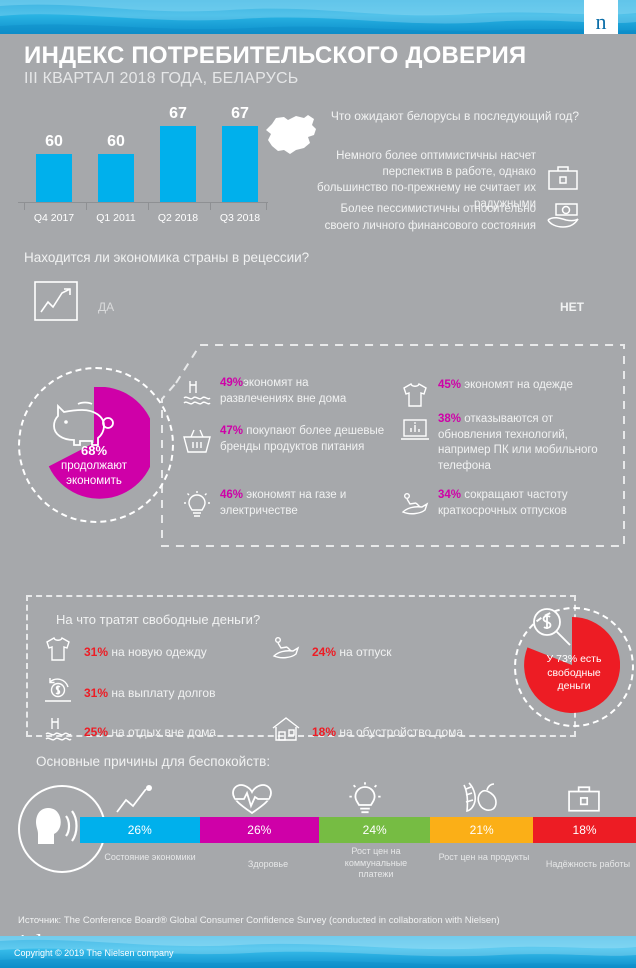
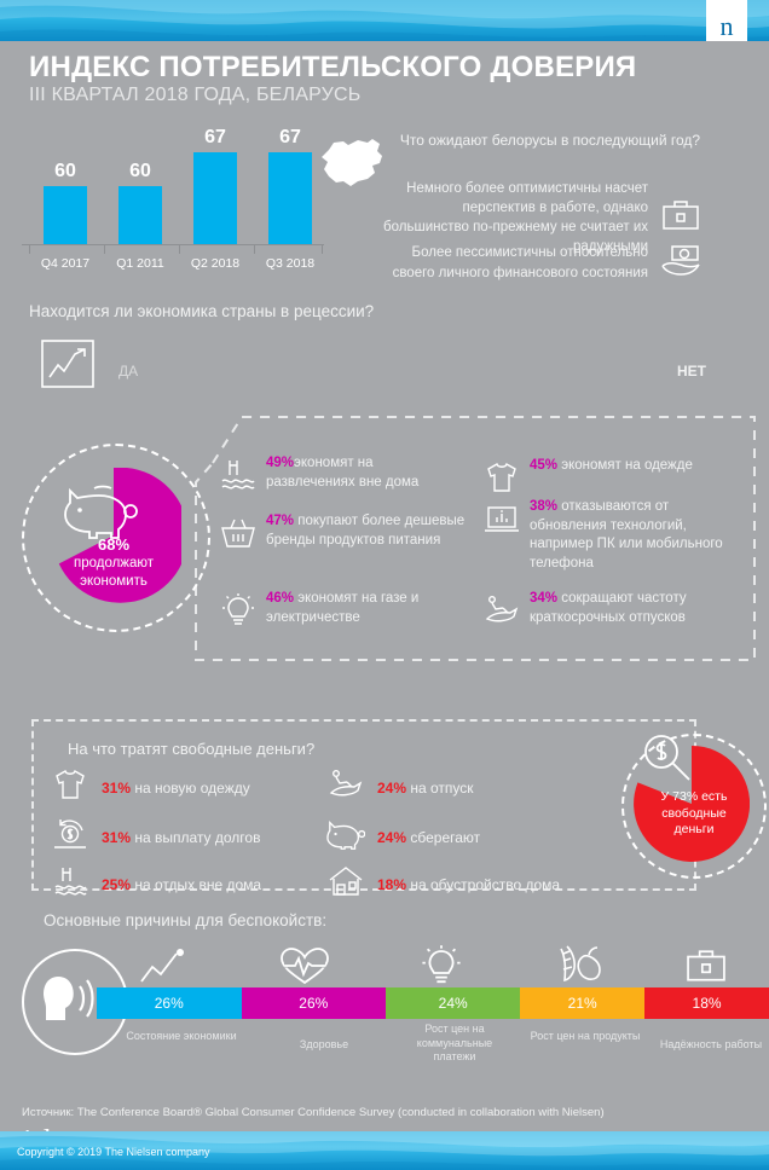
  n
  ИНДЕКС ПОТРЕБИТЕЛЬСКОГО ДОВЕРИЯ
  III КВАРТАЛ 2018 ГОДА, БЕЛАРУСЬ
  60
  60
  67
  67
  Q4 2017
  Q1 2011
  Q2 2018
  Q3 2018
  Что ожидают белорусы в последующий год?
  Немного более оптимистичны насчет перспектив в работе, однако большинство по-прежнему не считает их радужными
  Более пессимистичны относительно своего личного финансового состояния
  Находится ли экономика страны в рецессии?
  ДА
  НЕТ
  68%
  продолжают
  экономить
  49%экономят на развлечениях вне дома
  47% покупают более дешевые бренды продуктов питания
  46% экономят на газе и электричестве
  45% экономят на одежде
  38% отказываются от обновления технологий, например ПК или мобильного телефона
  34% сокращают частоту краткосрочных отпусков
  На что тратят свободные деньги?
  31% на новую одежду
  31% на выплату долгов
  25% на отдых вне дома
  24% на отпуск
+ 24% сберегают
  18% на обустройство дома
  У 73% есть
  свободные
  деньги
  Основные причины для беспокойств:
  26%
  26%
  24%
  21%
  18%
  Состояние экономики
  Здоровье
  Рост цен на коммунальные платежи
  Рост цен на продукты
  Надёжность работы
  Источник: The Conference Board® Global Consumer Confidence Survey (conducted in collaboration with Nielsen)
  Copyright © 2019 The Nielsen company
